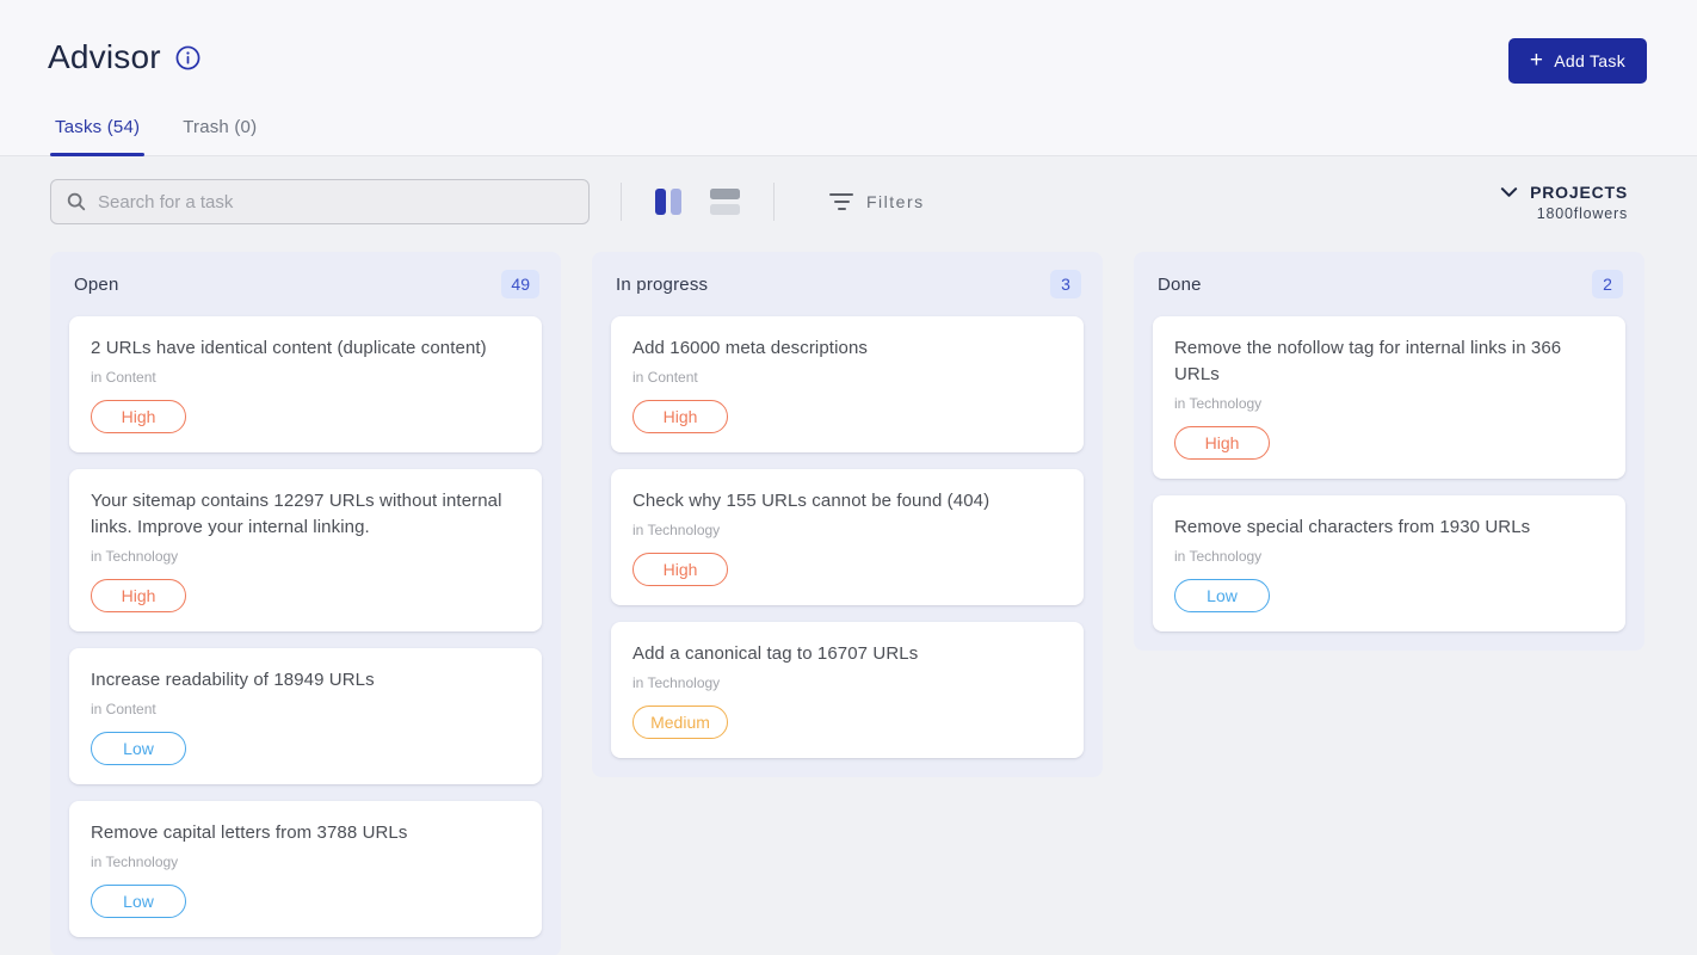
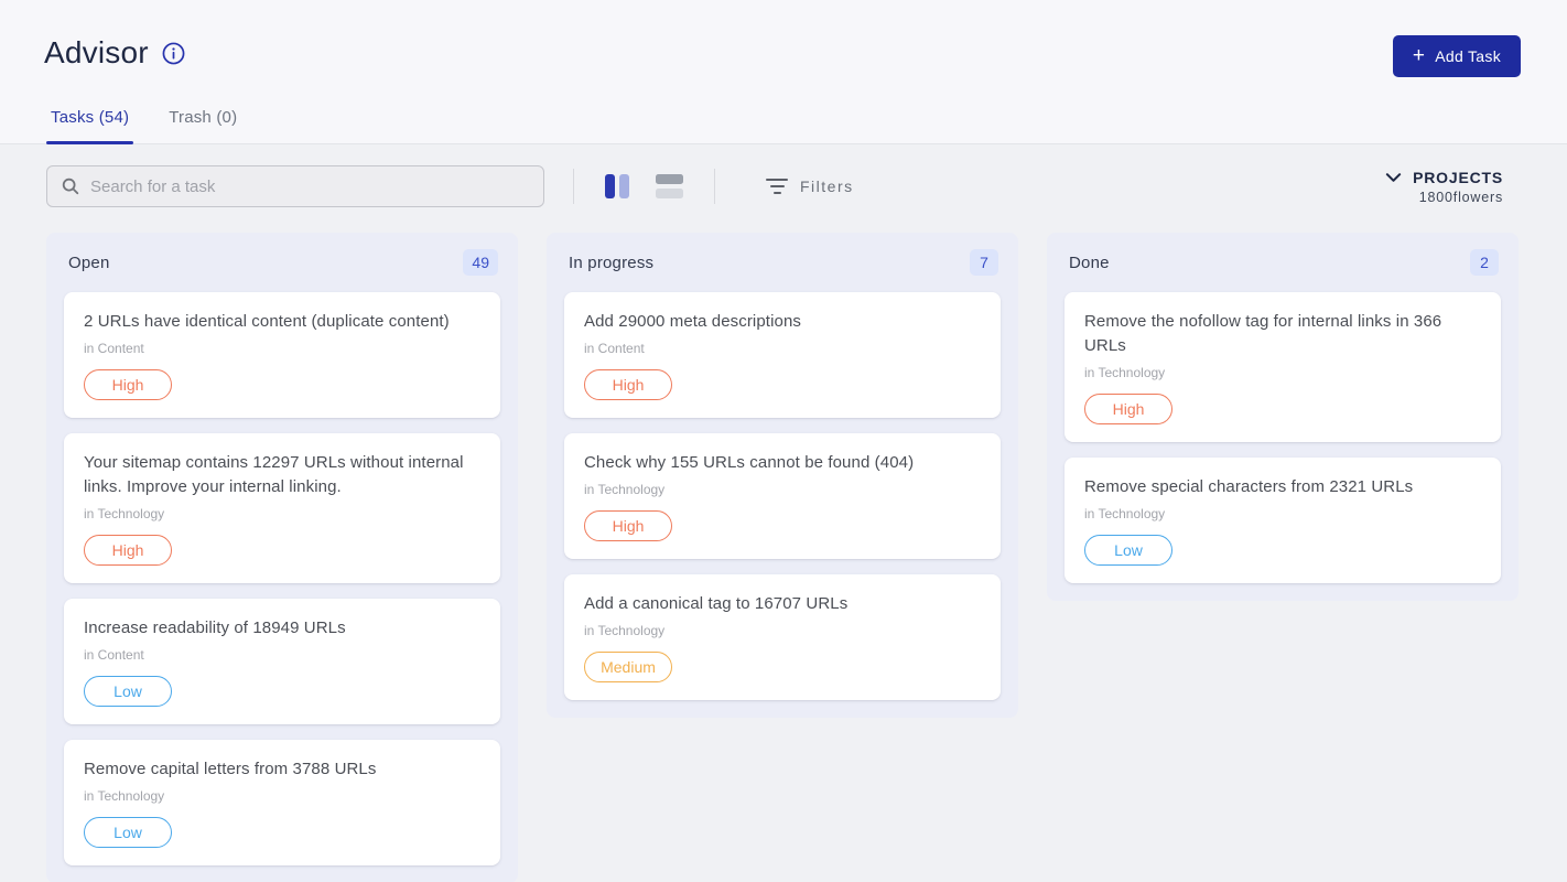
  Advisor
  +
  Add Task
  Tasks (54)
  Trash (0)
  Search for a task
  Filters
  PROJECTS
  1800flowers
  Open
  49
  2 URLs have identical content (duplicate content)
  in Content
  High
  Your sitemap contains 12297 URLs without internal links. Improve your internal linking.
  in Technology
  High
  Increase readability of 18949 URLs
  in Content
  Low
  Remove capital letters from 3788 URLs
  in Technology
  Low
  In progress
- 3
+ 7
- Add 16000 meta descriptions
+ Add 29000 meta descriptions
  in Content
  High
  Check why 155 URLs cannot be found (404)
  in Technology
  High
  Add a canonical tag to 16707 URLs
  in Technology
  Medium
  Done
  2
  Remove the nofollow tag for internal links in 366 URLs
  in Technology
  High
- Remove special characters from 1930 URLs
+ Remove special characters from 2321 URLs
  in Technology
  Low
